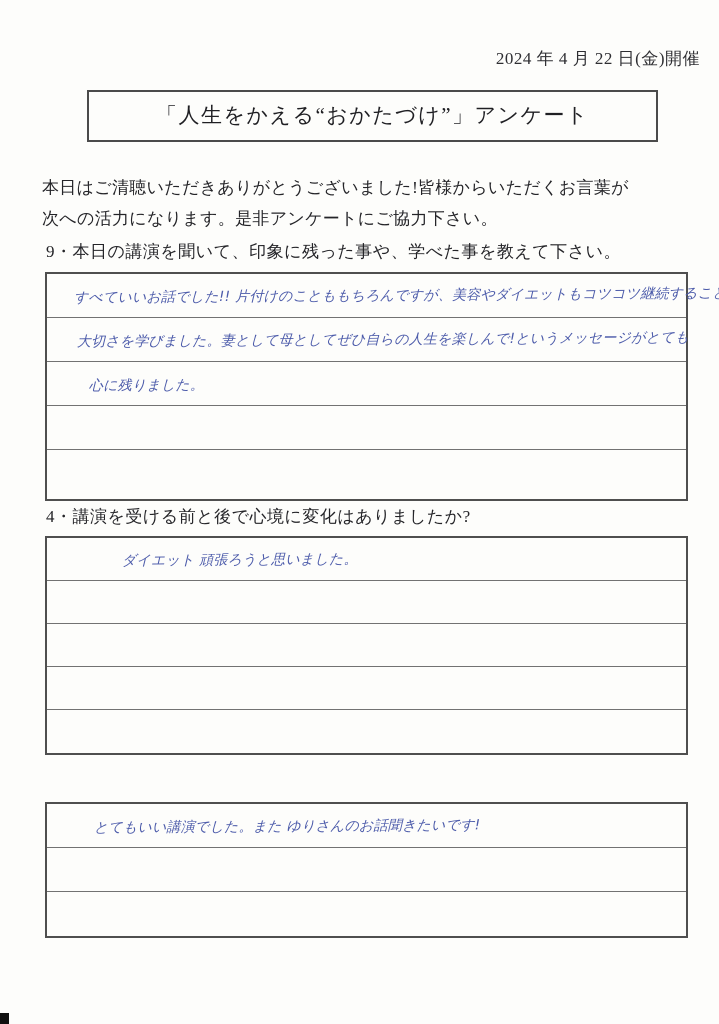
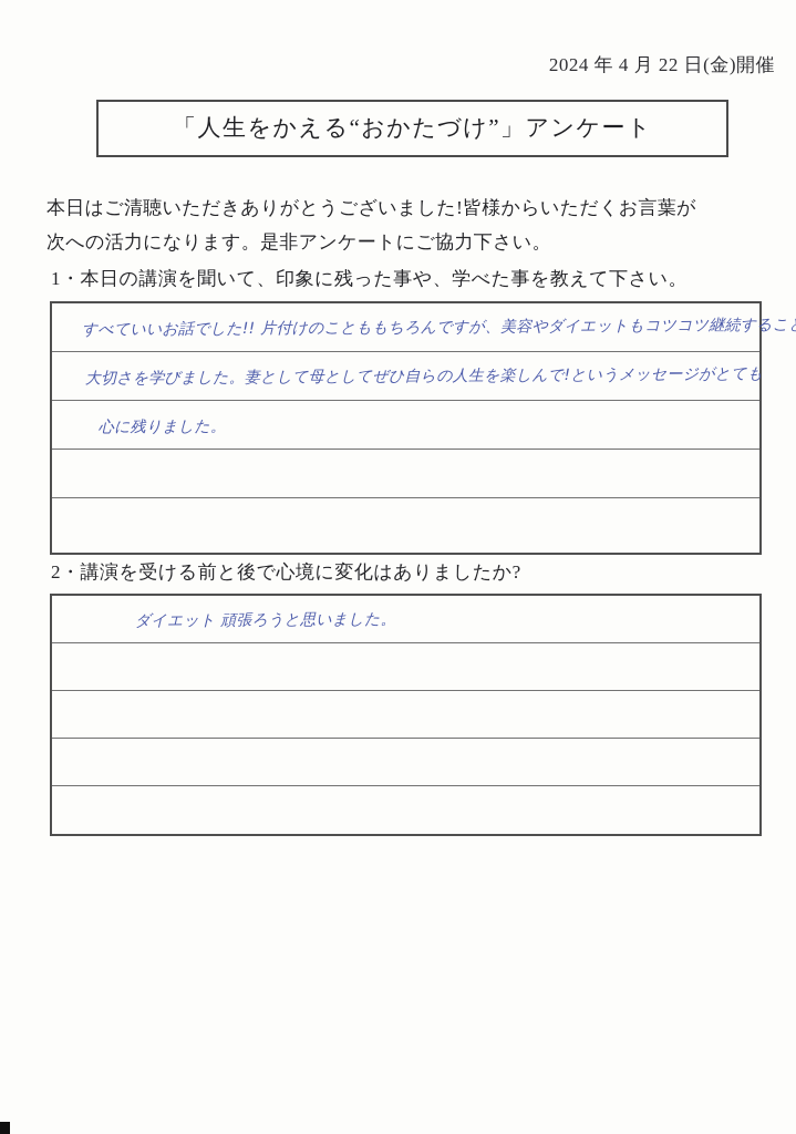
  2024 年 4 月 22 日(金)開催
  「人生をかえる“おかたづけ”」アンケート
  本日はご清聴いただきありがとうございました!皆様からいただくお言葉が
  次への活力になります。是非アンケートにご協力下さい。
- 9・本日の講演を聞いて、印象に残った事や、学べた事を教えて下さい。
+ 1・本日の講演を聞いて、印象に残った事や、学べた事を教えて下さい。
  すべていいお話でした!! 片付けのことももちろんですが、美容やダイエットもコツコツ継続するこ
  大切さを学びました。妻として母としてぜひ自らの人生を楽しんで!というメッセージがとても
  心に残りました。
- 4・講演を受ける前と後で心境に変化はありましたか?
+ 2・講演を受ける前と後で心境に変化はありましたか?
  ダイエット 頑張ろうと思いました。
- とてもいい講演でした。また ゆりさんのお話聞きたいです!
